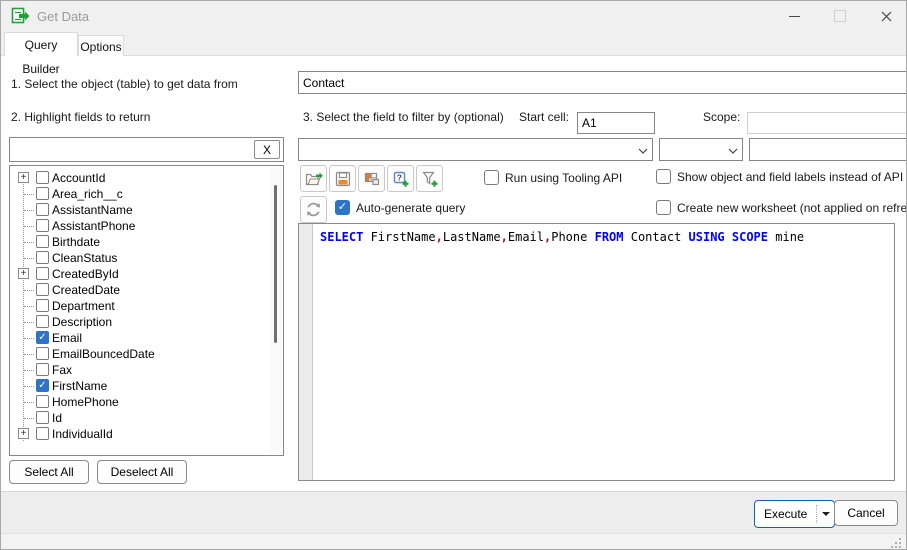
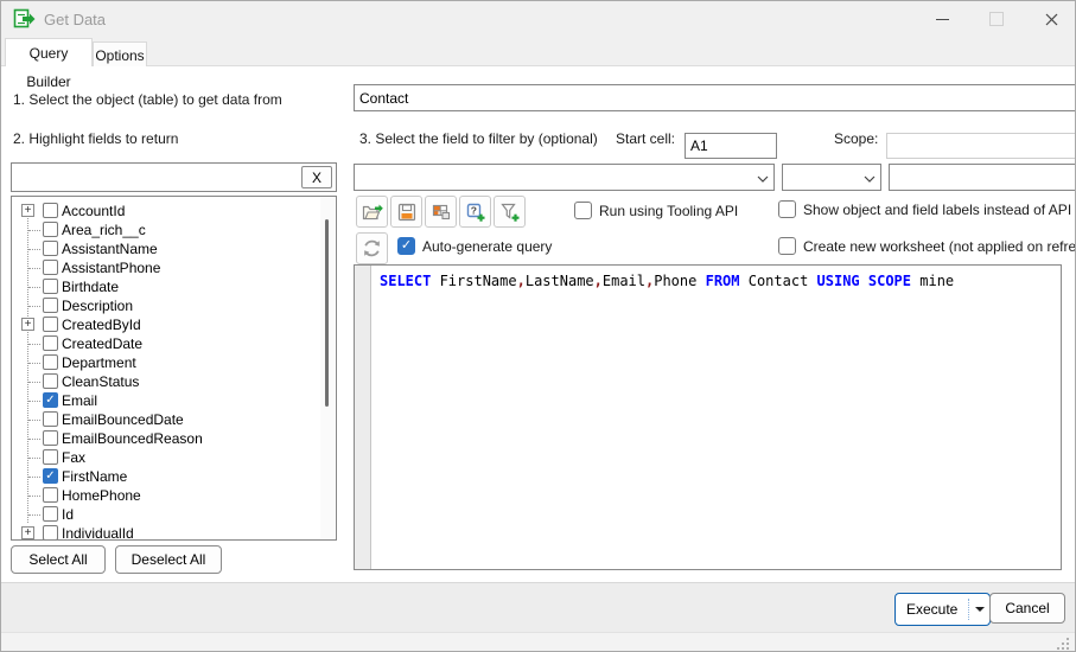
  Get Data
  Query Builder
  Options
  1. Select the object (table) to get data from
  Contact
  2. Highlight fields to return
  3. Select the field to filter by (optional)
  Start cell:
  A1
  Scope:
  X
  +
  AccountId
  Area_rich__c
  AssistantName
  AssistantPhone
  Birthdate
- CleanStatus
+ Description
  +
  CreatedById
  CreatedDate
  Department
- Description
+ CleanStatus
  ✓
  Email
  EmailBouncedDate
+ EmailBouncedReason
  Fax
  ✓
  FirstName
  HomePhone
  Id
  +
  IndividualId
  ?
  Run using Tooling API
  Show object and field labels instead of API
  ✓
  Auto-generate query
  Create new worksheet (not applied on refre
  SELECT FirstName,LastName,Email,Phone FROM Contact USING SCOPE mine
  Select All
  Deselect All
  Execute
  Cancel
